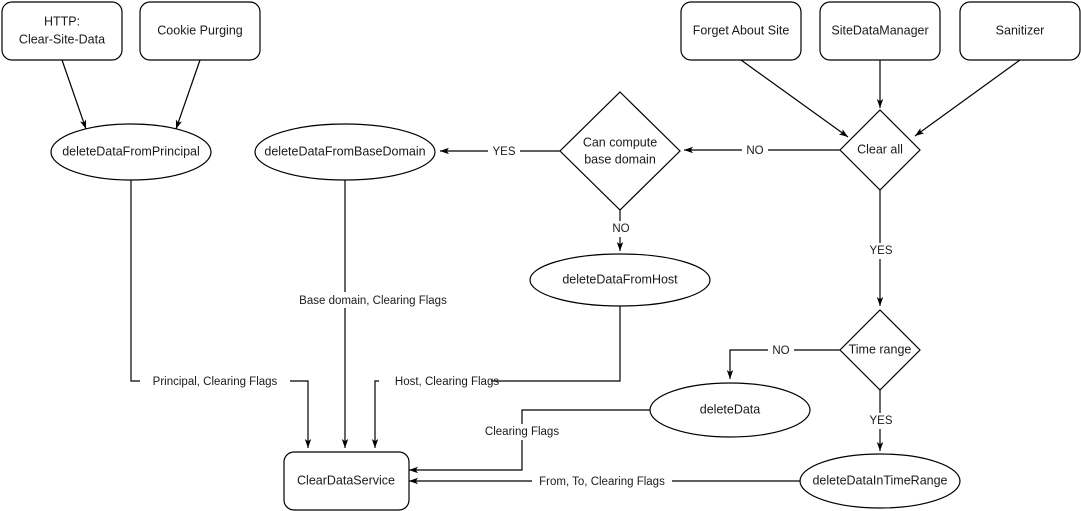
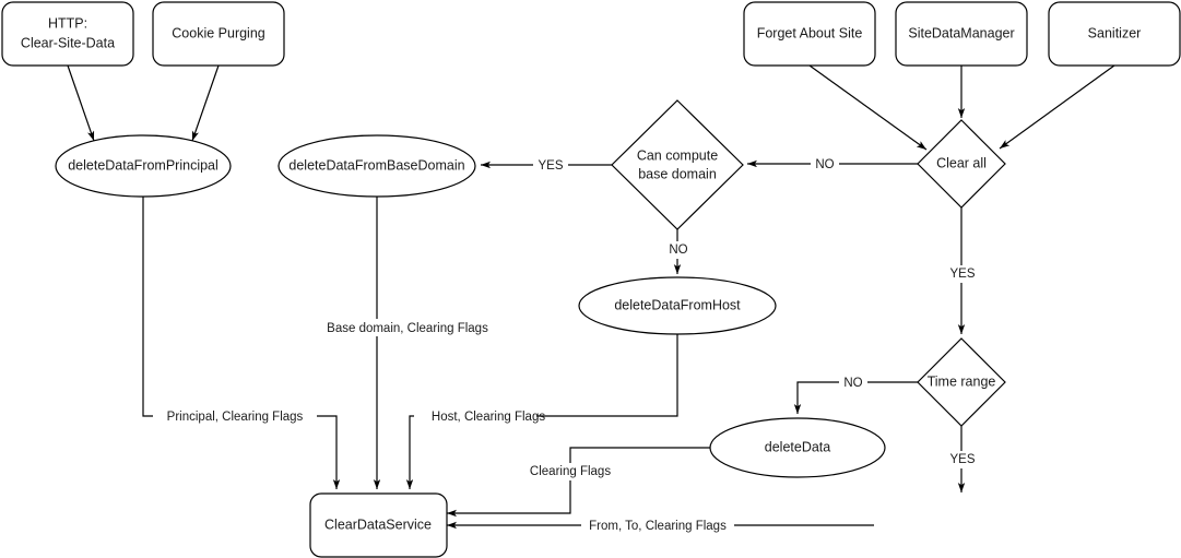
  NO
  YES
  NO
  YES
  NO
  YES
  Principal, Clearing Flags
  Base domain, Clearing Flags
  Host, Clearing Flags
  Clearing Flags
  From, To, Clearing Flags
  HTTP:
  Clear-Site-Data
  Cookie Purging
  Forget About Site
  SiteDataManager
  Sanitizer
  deleteDataFromPrincipal
  deleteDataFromBaseDomain
  Can compute
  base domain
  Clear all
  deleteDataFromHost
  Time range
  deleteData
- deleteDataInTimeRange
  ClearDataService
